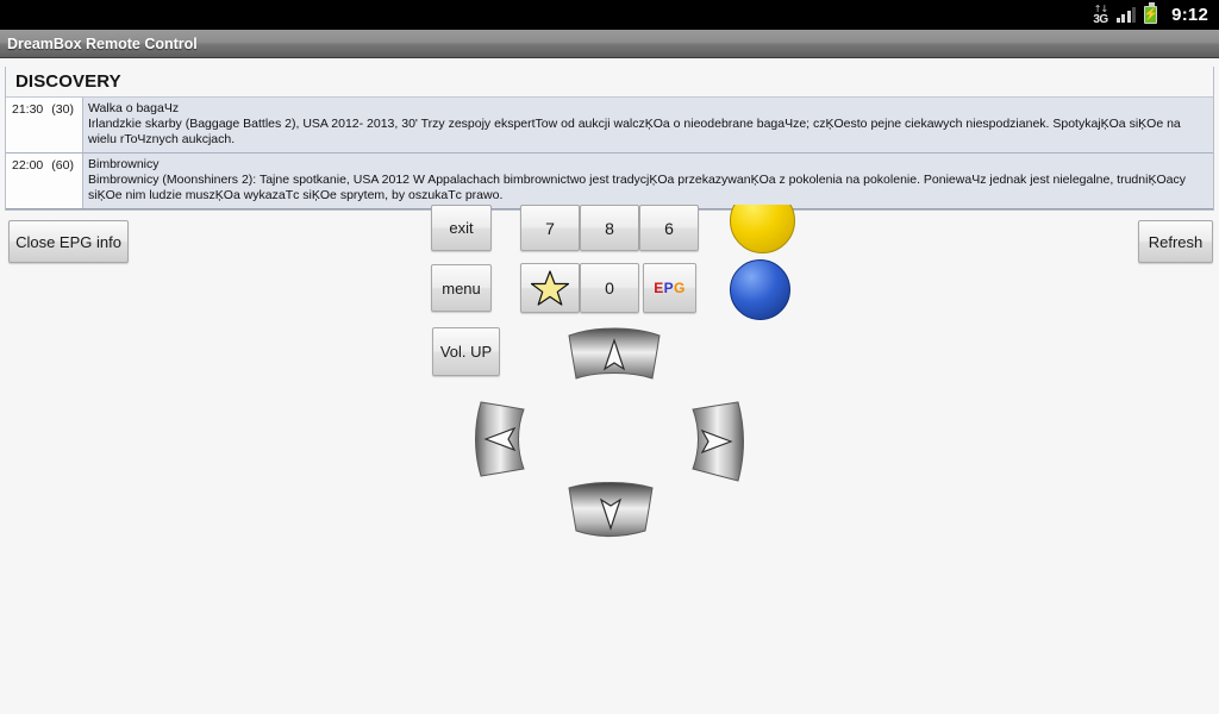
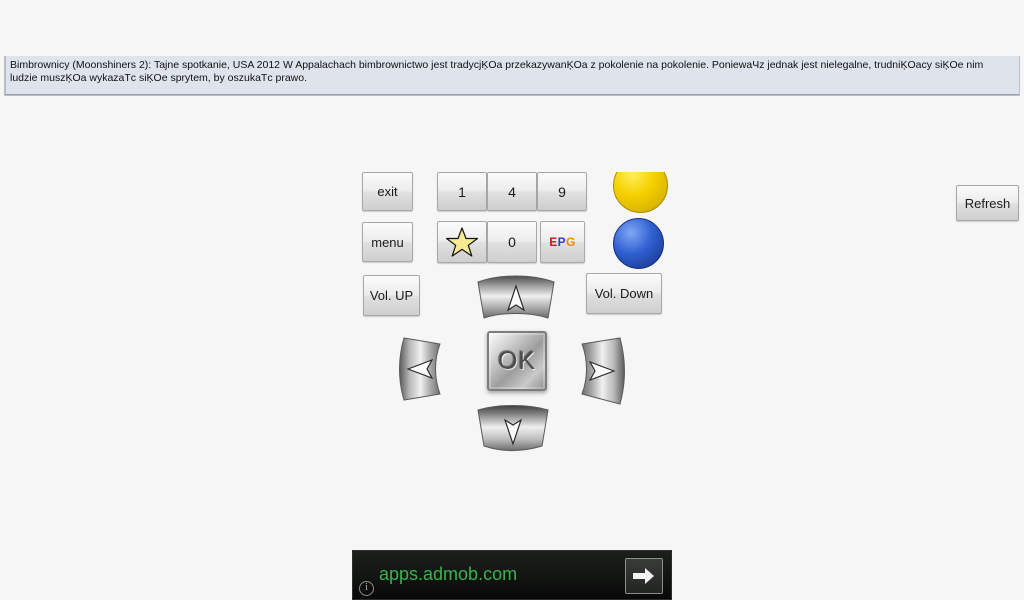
- ↑↓
- 3G
- ⚡
- 9:12
- DreamBox Remote Control
- DISCOVERY
- 21:30
- (30)
- Walka o bagaЧz
- Irlandzkie skarby (Baggage Battles 2), USA 2012- 2013, 30' Trzy zespojy ekspertTow od aukcji walczĶOa o nieodebrane bagaЧze; czĶOesto pejne ciekawych niespodzianek. SpotykajĶOa siĶOe na wielu rToЧznych aukcjach.
- 22:00
- (60)
- Bimbrownicy
- Bimbrownicy (Moonshiners 2): Tajne spotkanie, USA 2012 W Appalachach bimbrownictwo jest tradycjĶOa przekazywanĶOa z pokolenia na pokolenie. PoniewaЧz jednak jest nielegalne, trudniĶOacy siĶOe nim ludzie muszĶOa wykazaТc siĶOe sprytem, by oszukaТc prawo.
+ Bimbrownicy (Moonshiners 2): Tajne spotkanie, USA 2012 W Appalachach bimbrownictwo jest tradycjĶOa przekazywanĶOa z pokolenie na pokolenie. PoniewaЧz jednak jest nielegalne, trudniĶOacy siĶOe nim ludzie muszĶOa wykazaТc siĶOe sprytem, by oszukaТc prawo.
- Close EPG info
  Refresh
  exit
  menu
- 7
+ 1
- 8
+ 4
- 6
+ 9
  0
  EPG
  Vol. UP
+ Vol. Down
+ OK
+ apps.admob.com
+ i
